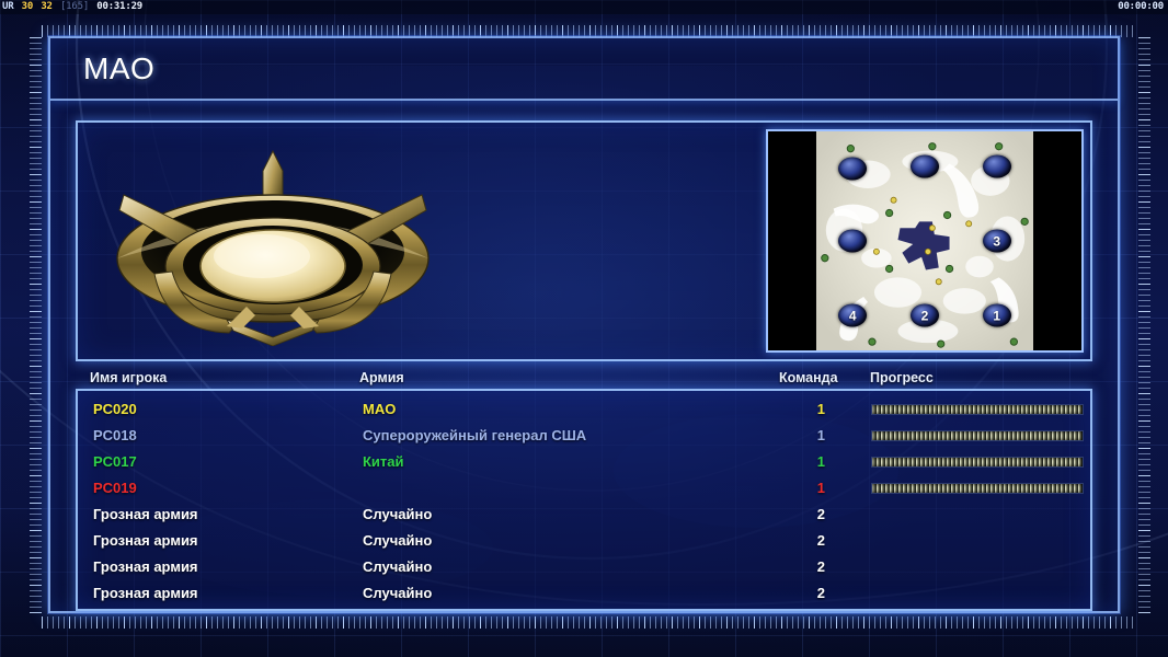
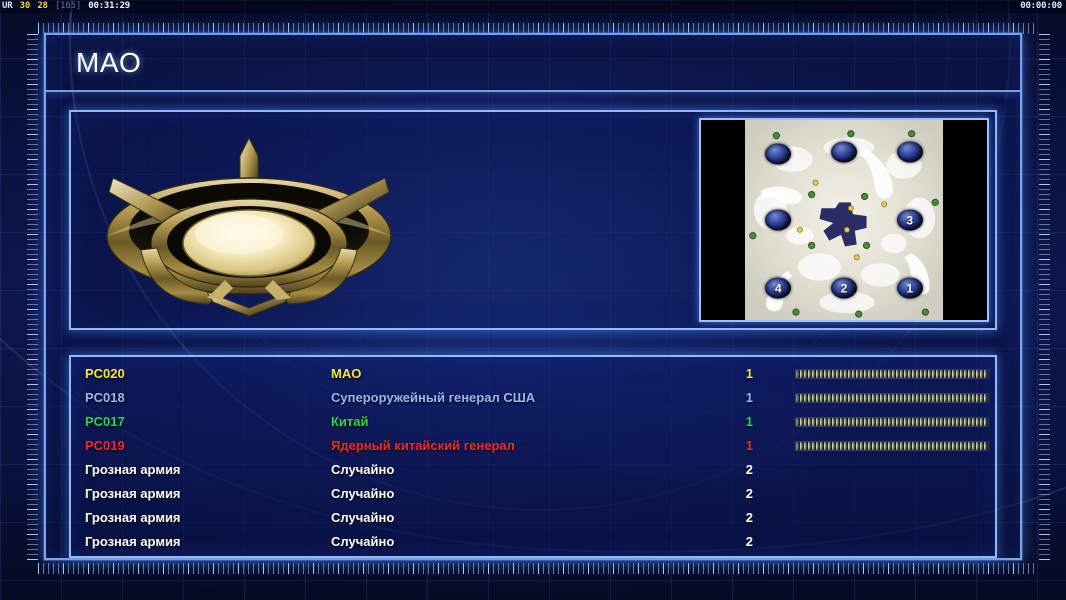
- UR 30 32 [165] 00:31:29
+ UR 30 28 [165] 00:31:29
  00:00:00
  MAO
  3
  4
  2
  1
- Имя игрока
- Армия
- Команда
- Прогресс
  PC020
  MAO
  1
  PC018
  Супероружейный генерал США
  1
  PC017
  Китай
  1
  PC019
+ Ядерный китайский генерал
  1
  Грозная армия
  Случайно
  2
  Грозная армия
  Случайно
  2
  Грозная армия
  Случайно
  2
  Грозная армия
  Случайно
  2
